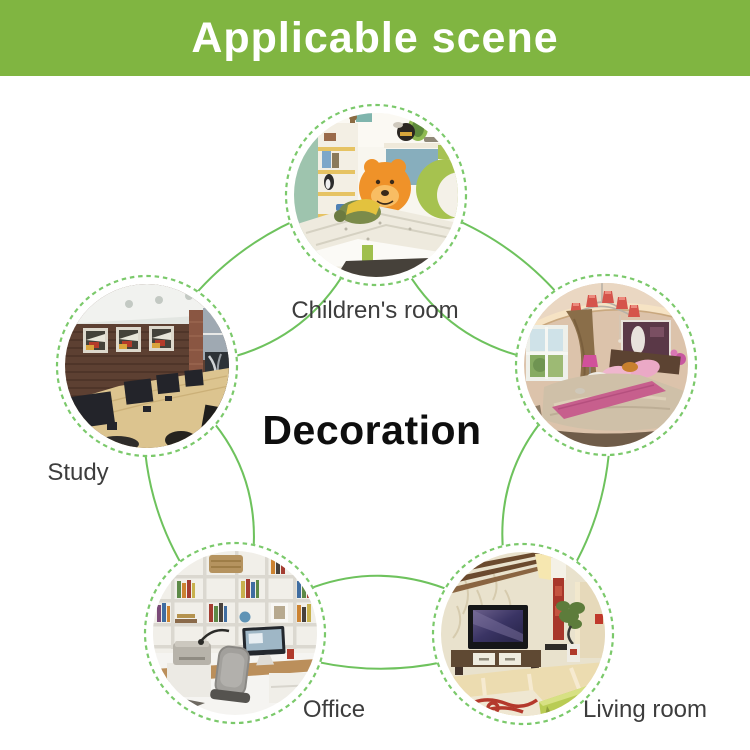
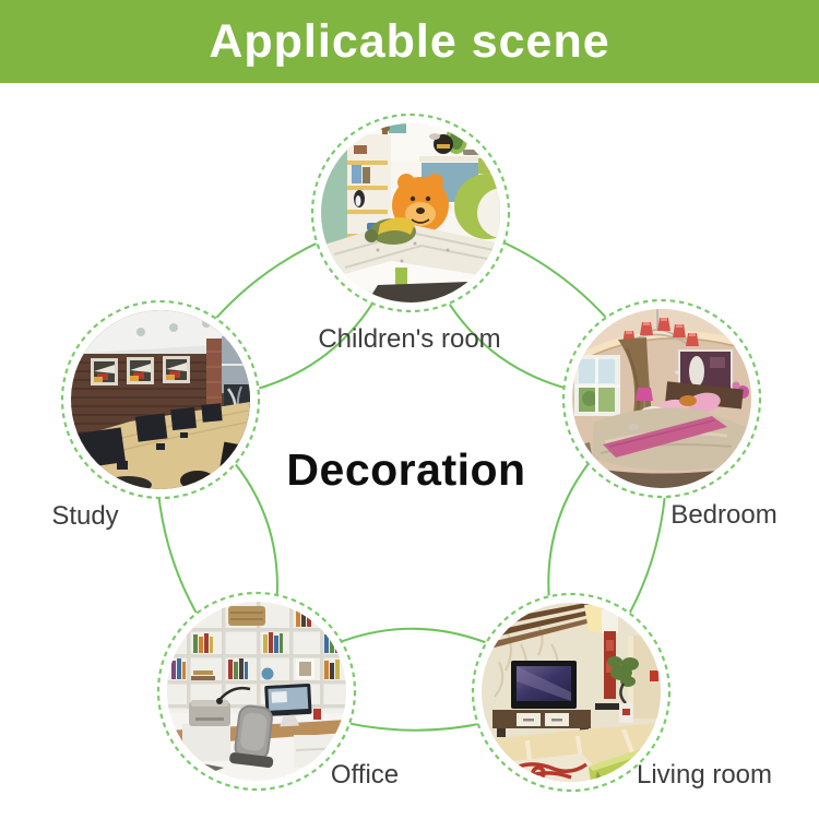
  Applicable scene
  Decoration
  Children's room
  Study
+ Bedroom
  Office
  Living room
